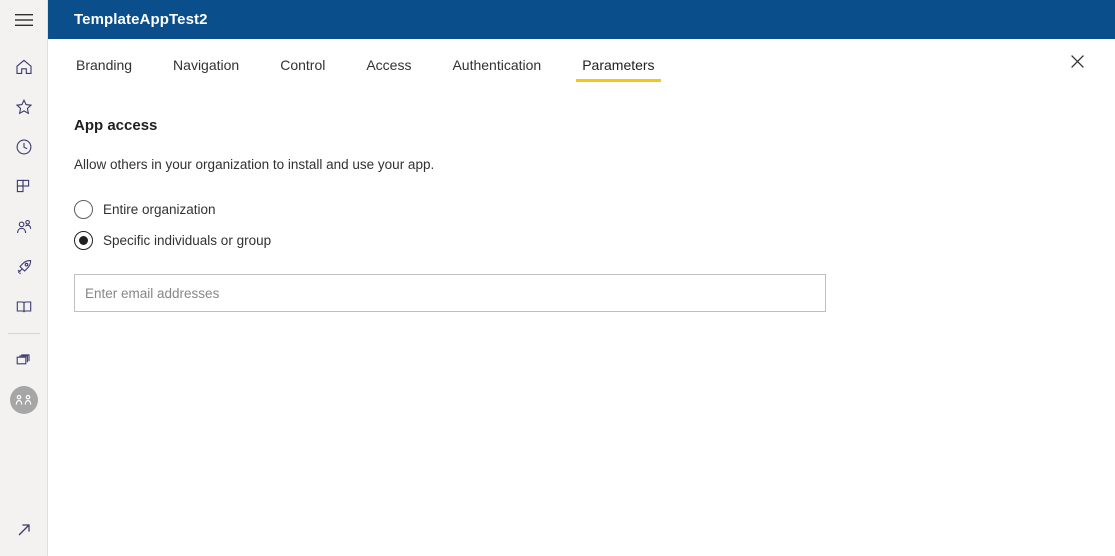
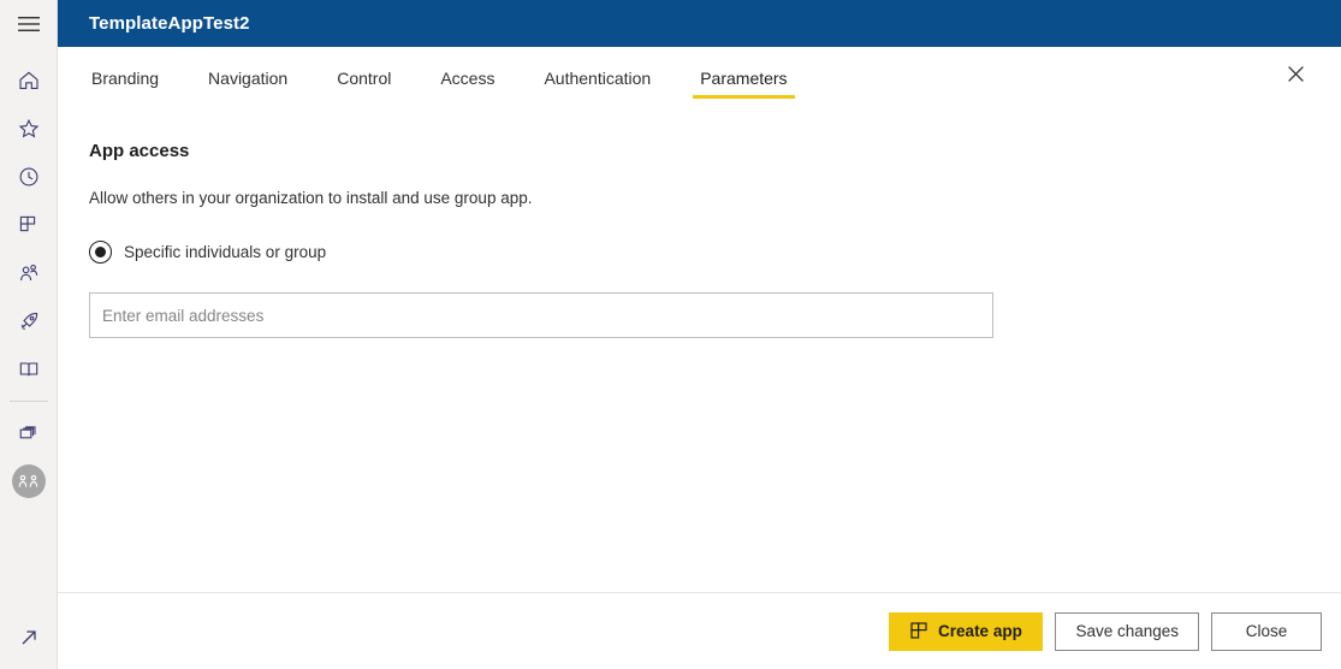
  TemplateAppTest2
  Branding
  Navigation
  Control
  Access
  Authentication
  Parameters
  App access
- Allow others in your organization to install and use your app.
+ Allow others in your organization to install and use group app.
- Entire organization
  Specific individuals or group
  Enter email addresses
+ Create app
+ Save changes
+ Close
